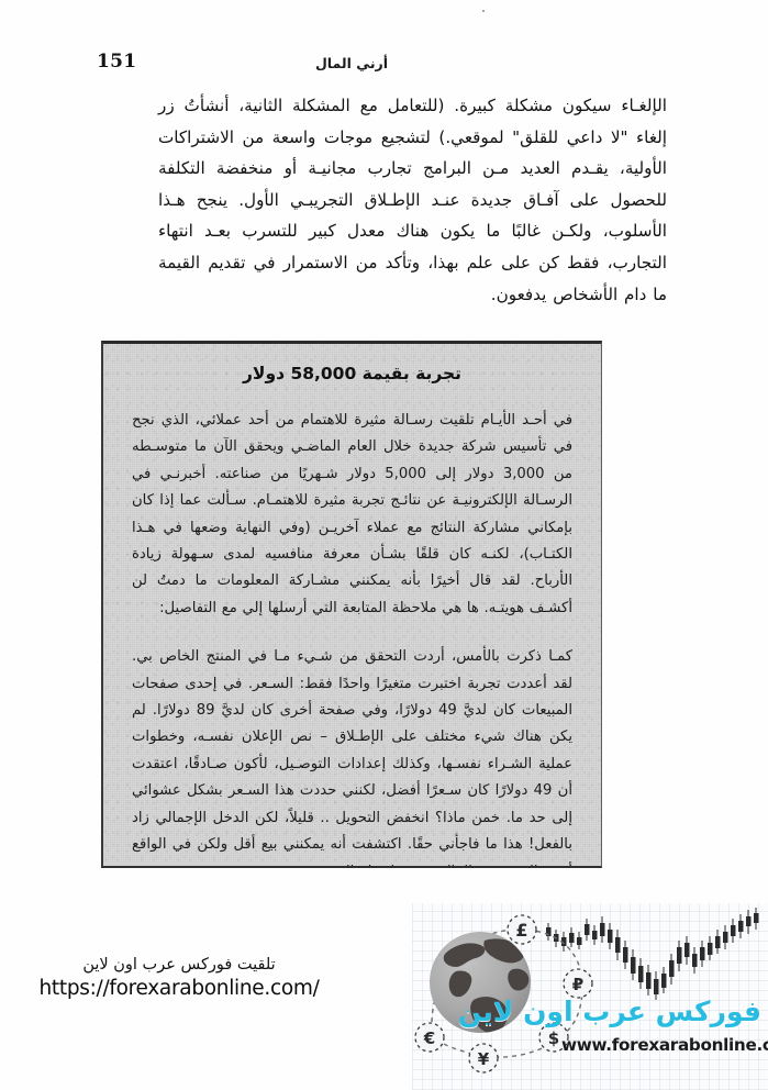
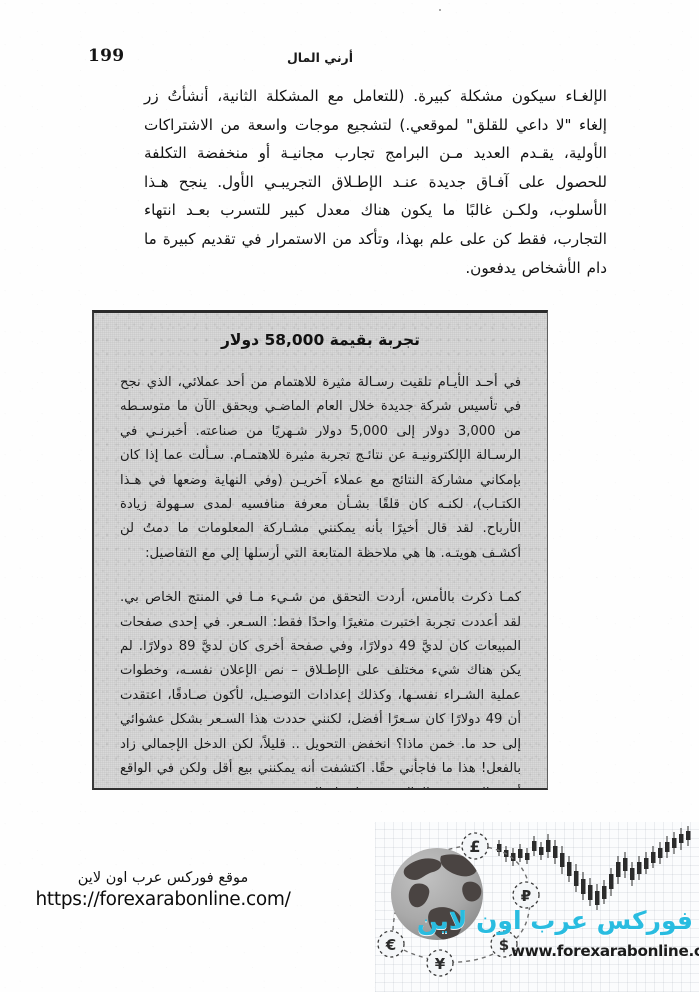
- 151
+ 199
  أرني المال
- الإلغـاء سيكون مشكلة كبيرة. (للتعامل مع المشكلة الثانية، أنشأتُ زر إلغاء "لا داعي للقلق" لموقعي.) لتشجيع موجات واسعة من الاشتراكات الأولية، يقـدم العديد مـن البرامج تجارب مجانيـة أو منخفضة التكلفة للحصول على آفـاق جديدة عنـد الإطـلاق التجريبـي الأول. ينجح هـذا الأسلوب، ولكـن غالبًا ما يكون هناك معدل كبير للتسرب بعـد انتهاء التجارب، فقط كن على علم بهذا، وتأكد من الاستمرار في تقديم القيمة ما دام الأشخاص يدفعون.
+ الإلغـاء سيكون مشكلة كبيرة. (للتعامل مع المشكلة الثانية، أنشأتُ زر إلغاء "لا داعي للقلق" لموقعي.) لتشجيع موجات واسعة من الاشتراكات الأولية، يقـدم العديد مـن البرامج تجارب مجانيـة أو منخفضة التكلفة للحصول على آفـاق جديدة عنـد الإطـلاق التجريبـي الأول. ينجح هـذا الأسلوب، ولكـن غالبًا ما يكون هناك معدل كبير للتسرب بعـد انتهاء التجارب، فقط كن على علم بهذا، وتأكد من الاستمرار في تقديم كبيرة ما دام الأشخاص يدفعون.
  تجربة بقيمة 58,000 دولار
  في أحـد الأيـام تلقيت رسـالة مثيرة للاهتمام من أحد عملائي، الذي نجح في تأسيس شركة جديدة خلال العام الماضـي ويحقق الآن ما متوسـطه من 3,000 دولار إلى 5,000 دولار شـهريًا من صناعته. أخبرنـي في الرسـالة الإلكترونيـة عن نتائـج تجربة مثيرة للاهتمـام. سـألت عما إذا كان بإمكاني مشاركة النتائج مع عملاء آخريـن (وفي النهاية وضعها في هـذا الكتـاب)، لكنـه كان قلقًا بشـأن معرفة منافسيه لمدى سـهولة زيادة الأرباح. لقد قال أخيرًا بأنه يمكنني مشـاركة المعلومات ما دمتُ لن أكشـف هويتـه. ها هي ملاحظة المتابعة التي أرسلها إلي مع التفاصيل:
  كمـا ذكرت بالأمس، أردت التحقق من شـيء مـا في المنتج الخاص بي. لقد أعددت تجربة اختبرت متغيرًا واحدًا فقط: السـعر. في إحدى صفحات المبيعات كان لديَّ 49 دولارًا، وفي صفحة أخرى كان لديَّ 89 دولارًا. لم يكن هناك شيء مختلف على الإطـلاق – نص الإعلان نفسـه، وخطوات عملية الشـراء نفسـها، وكذلك إعدادات التوصـيل، لأكون صـادقًا، اعتقدت أن 49 دولارًا كان سـعرًا أفضل، لكنني حددت هذا السـعر بشكل عشوائي إلى حد ما. خمن ماذا؟ انخفض التحويل .. قليلاً، لكن الدخل الإجمالي زاد بالفعل! هذا ما فاجأني حقًا. اكتشفت أنه يمكنني بيع أقل ولكن في الواقع
- تلقيت فوركس عرب اون لاين
+ موقع فوركس عرب اون لاين
  https://forexarabonline.com/
  £
  ₽
  $
  ¥
  €
  فوركس عرب اون لاين
  www.forexarabonline.c
